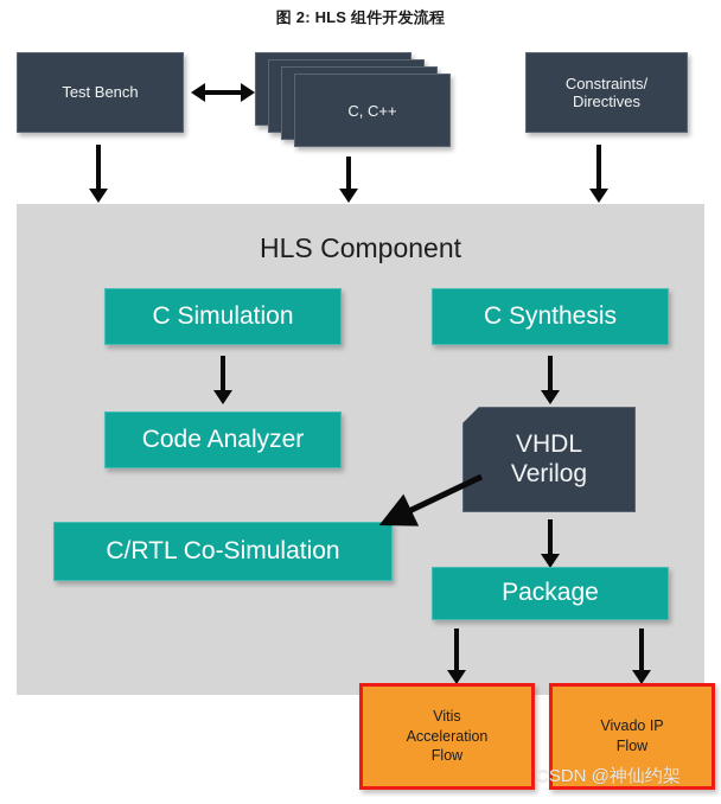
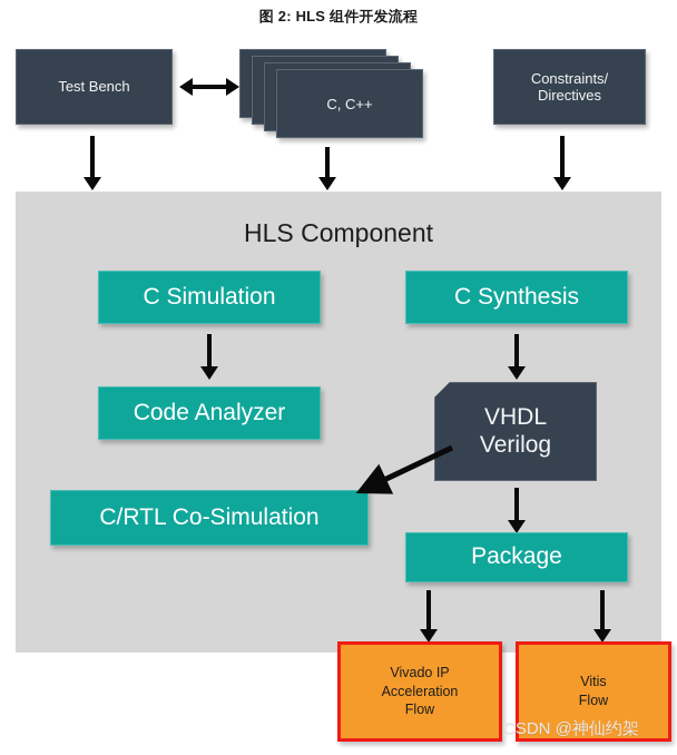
  图 2: HLS 组件开发流程
  Test Bench
  C, C++
  Constraints/
  Directives
  HLS Component
  C Simulation
  Code Analyzer
  C/RTL Co-Simulation
  C Synthesis
  VHDL
  Verilog
  Package
- Vitis
+ Vivado IP
  Acceleration
  Flow
- Vivado IP
+ Vitis
  Flow
  CSDN @神仙约架
